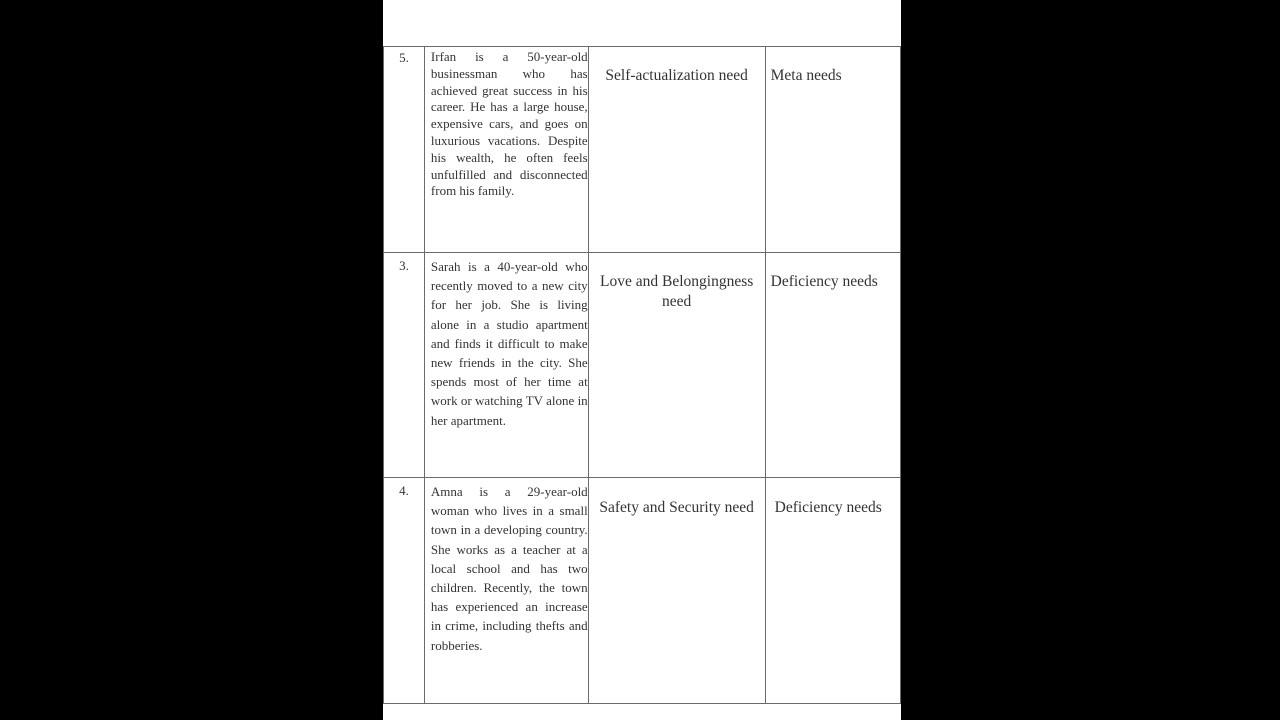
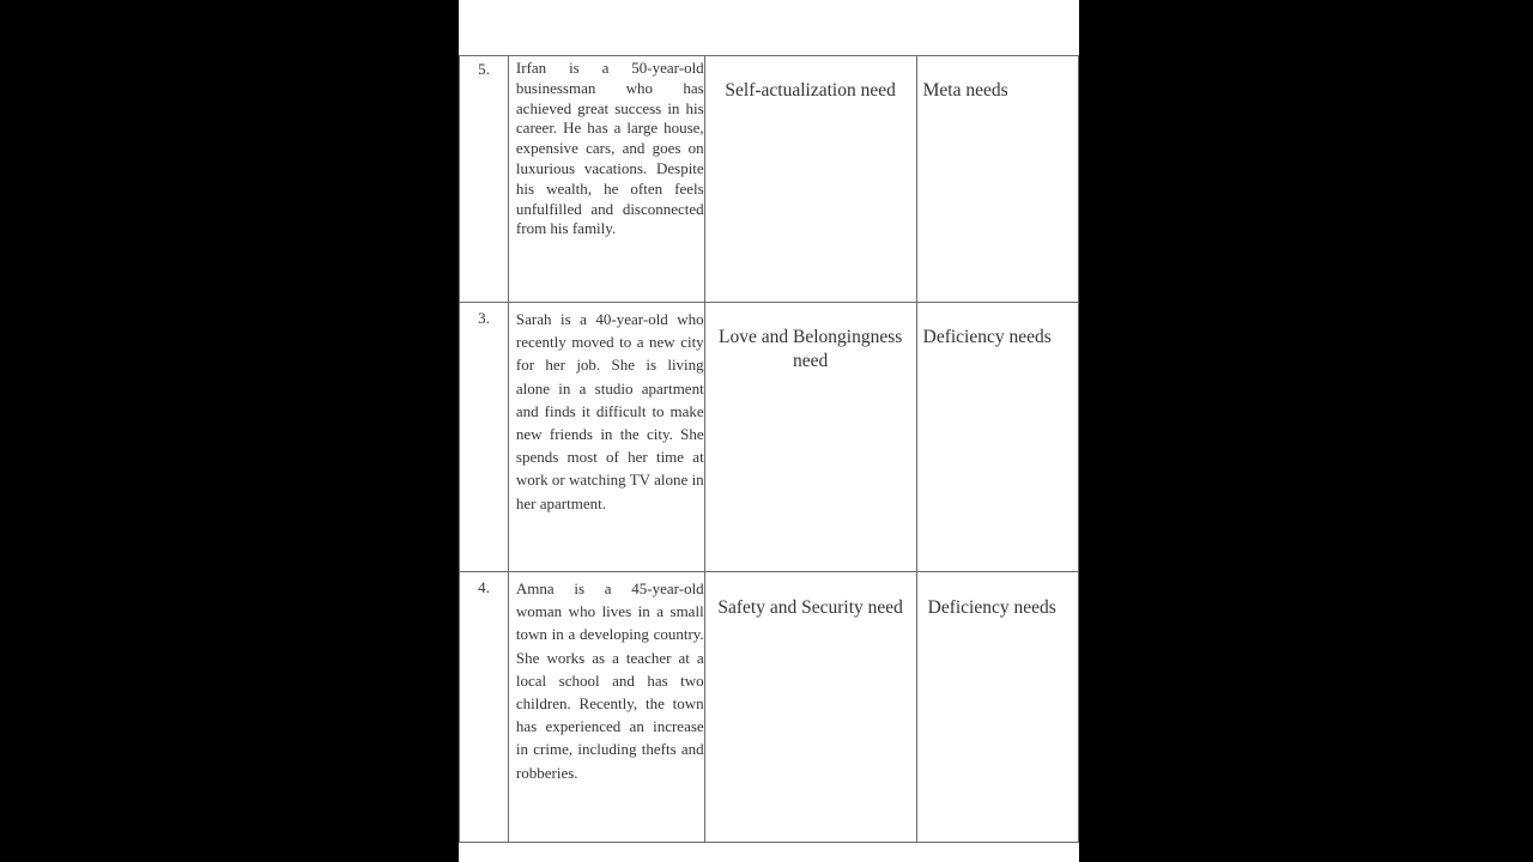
  5.	Irfan is a 50-year-old businessman who has achieved great success in his career. He has a large house, expensive cars, and goes on luxurious vacations. Despite his wealth, he often feels unfulfilled and disconnected from his family.	Self-actualization need	Meta needs
  3.	Sarah is a 40-year-old who recently moved to a new city for her job. She is living alone in a studio apartment and finds it difficult to make new friends in the city. She spends most of her time at work or watching TV alone in her apartment.	Love and Belongingness need	Deficiency needs
- 4.	Amna is a 29-year-old woman who lives in a small town in a developing country. She works as a teacher at a local school and has two children. Recently, the town has experienced an increase in crime, including thefts and robberies.	Safety and Security need	Deficiency needs
+ 4.	Amna is a 45-year-old woman who lives in a small town in a developing country. She works as a teacher at a local school and has two children. Recently, the town has experienced an increase in crime, including thefts and robberies.	Safety and Security need	Deficiency needs
